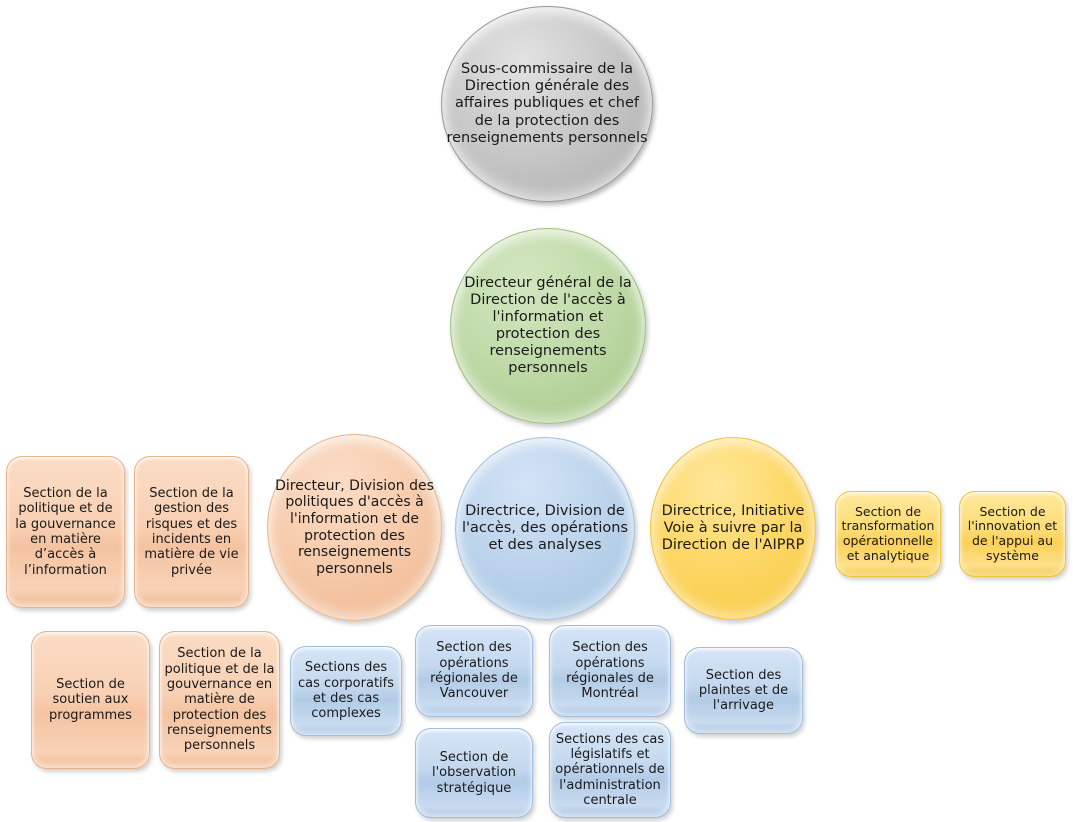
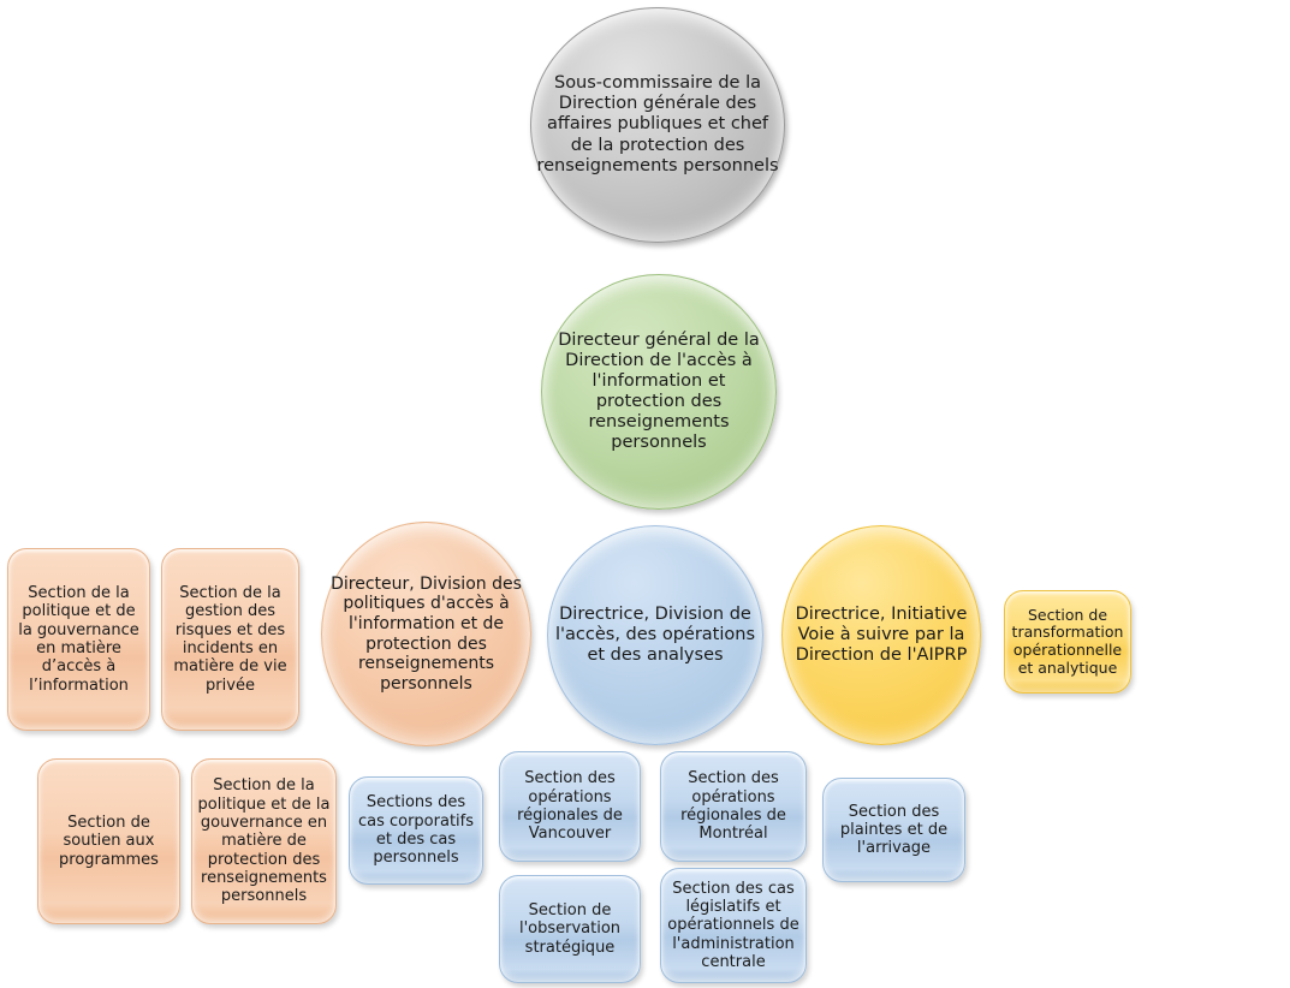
  Sous-commissaire de la Direction générale des affaires publiques et chef de la protection des renseignements personnels
  Directeur général de la Direction de l'accès à l'information et protection des renseignements personnels
  Section de la politique et de la gouvernance en matière d’accès à l’information
  Section de la gestion des risques et des incidents en matière de vie privée
  Directeur, Division des politiques d'accès à l'information et de protection des renseignements personnels
  Directrice, Division de l'accès, des opérations et des analyses
  Directrice, Initiative Voie à suivre par la Direction de l'AIPRP
  Section de transformation opérationnelle et analytique
- Section de l'innovation et de l'appui au système
  Section de soutien aux programmes
  Section de la politique et de la gouvernance en matière de protection des renseignements personnels
- Sections des cas corporatifs et des cas complexes
+ Sections des cas corporatifs et des cas personnels
  Section des opérations régionales de Vancouver
  Section des opérations régionales de Montréal
  Section des plaintes et de l'arrivage
  Section de l'observation stratégique
- Sections des cas législatifs et opérationnels de l'administration centrale
+ Section des cas législatifs et opérationnels de l'administration centrale
